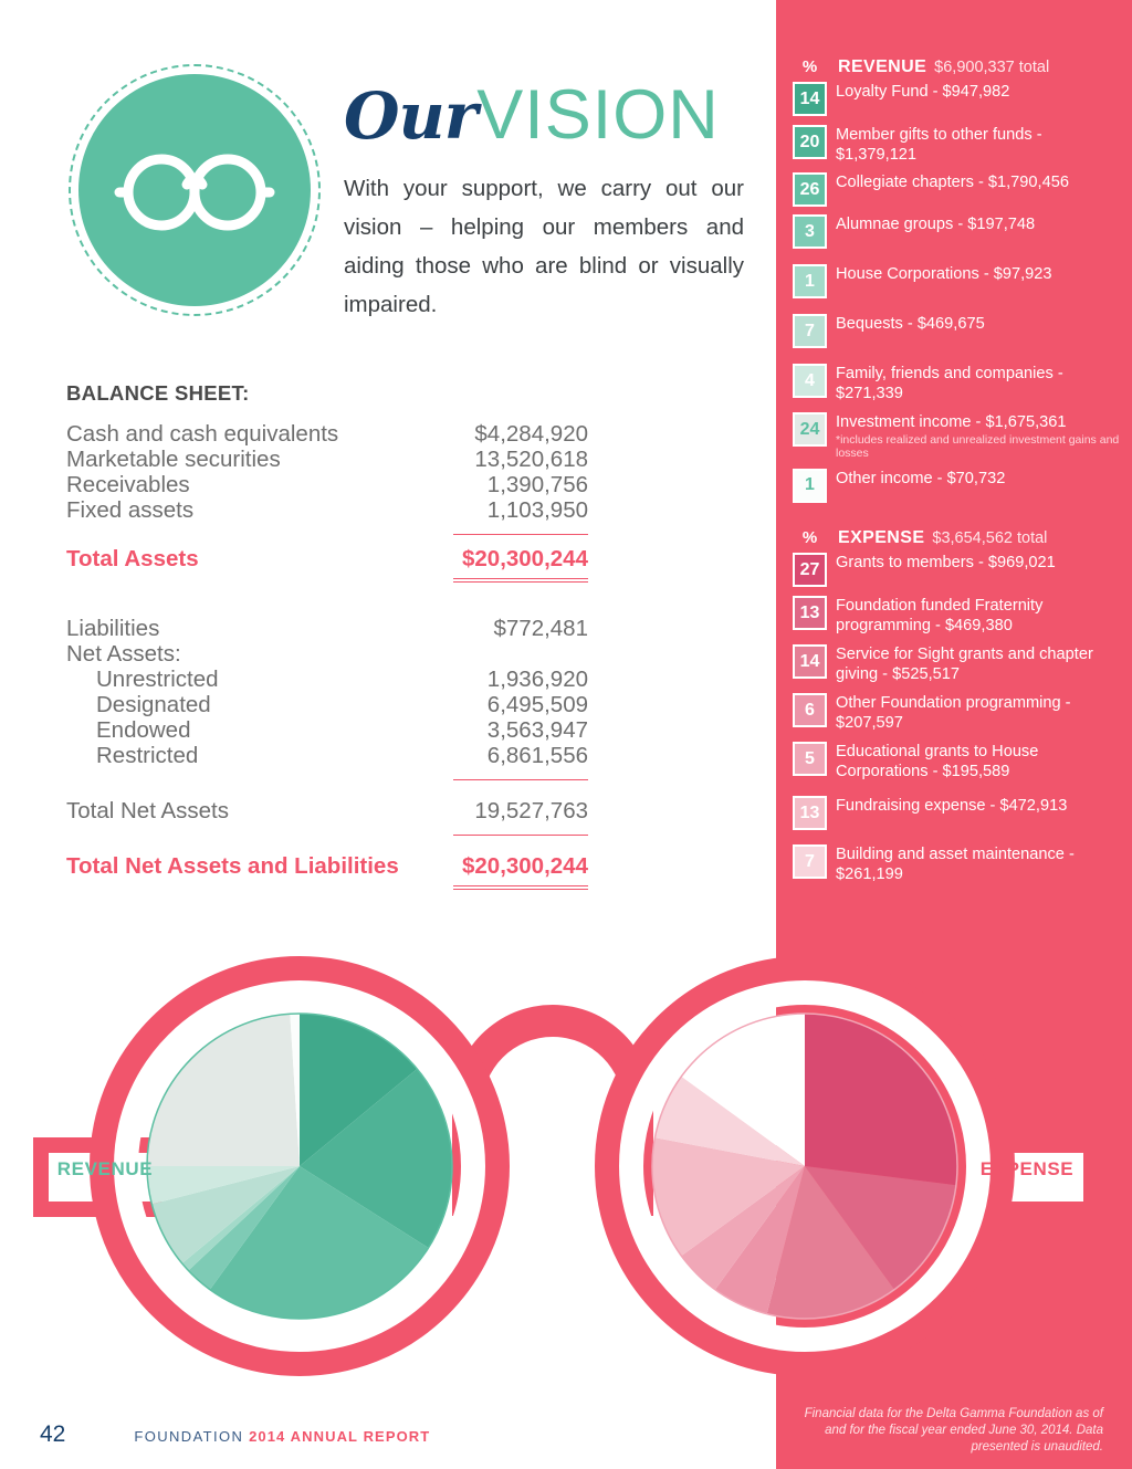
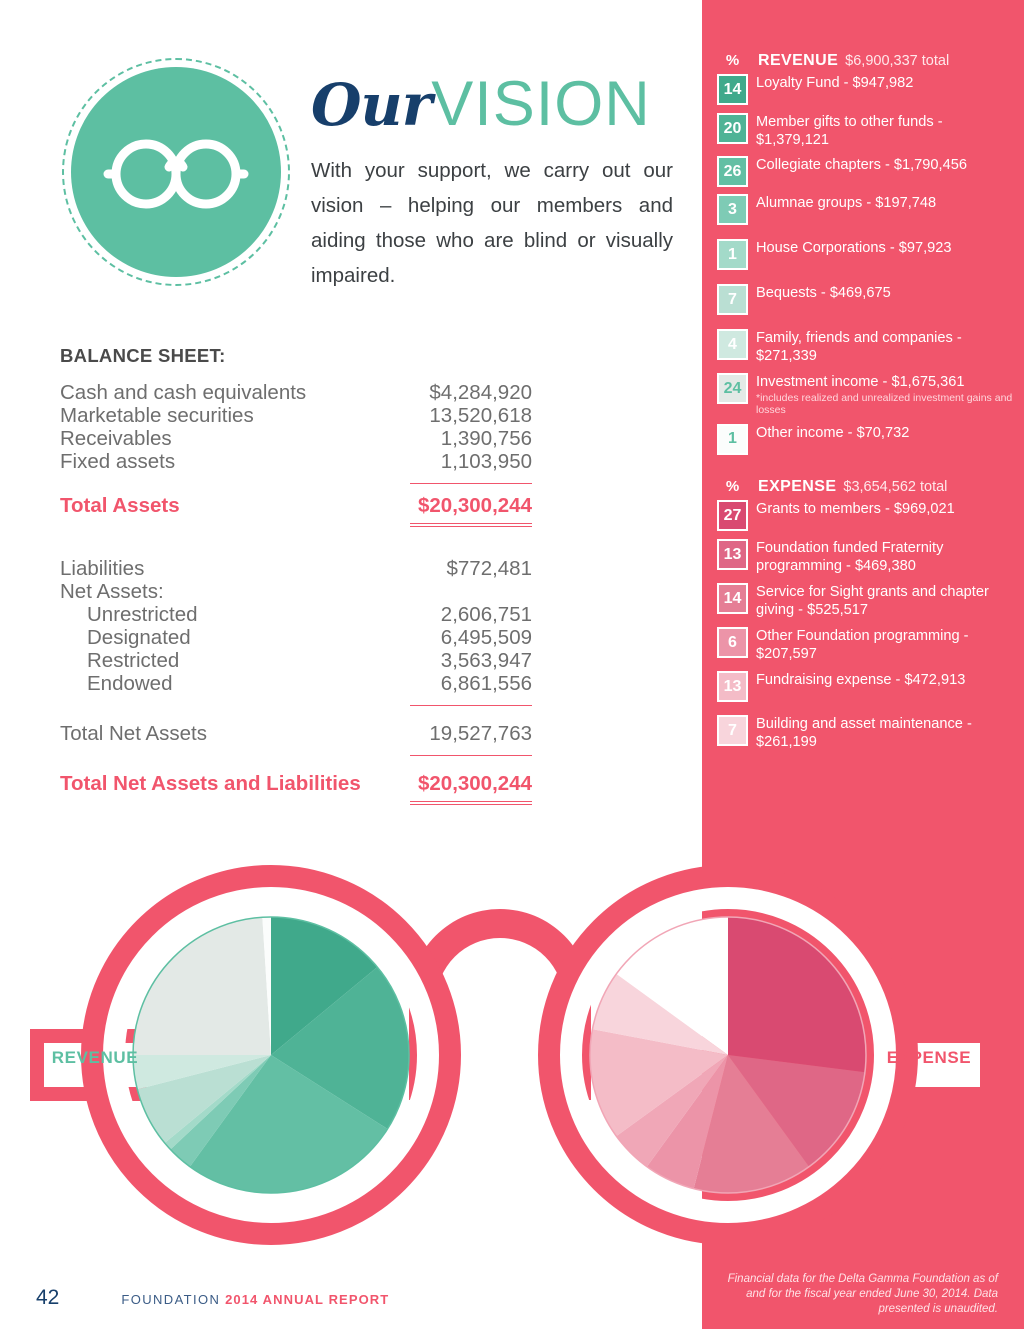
  OurVISION
  With your support, we carry out our vision – helping our members and aiding those who are blind or visually impaired.
  BALANCE SHEET:
  Cash and cash equivalents
  $4,284,920
  Marketable securities
  13,520,618
  Receivables
  1,390,756
  Fixed assets
  1,103,950
  Total Assets
  $20,300,244
  Liabilities
  $772,481
  Net Assets:
  Unrestricted
- 1,936,920
+ 2,606,751
  Designated
  6,495,509
- Endowed
+ Restricted
  3,563,947
- Restricted
+ Endowed
  6,861,556
  Total Net Assets
  19,527,763
  Total Net Assets and Liabilities
  $20,300,244
  %
  REVENUE
  $6,900,337 total
  14
  Loyalty Fund - $947,982
  20
  Member gifts to other funds - $1,379,121
  26
  Collegiate chapters - $1,790,456
  3
  Alumnae groups - $197,748
  1
  House Corporations - $97,923
  7
  Bequests - $469,675
  4
  Family, friends and companies - $271,339
  24
  Investment income - $1,675,361
  *includes realized and unrealized investment gains and losses
  1
  Other income - $70,732
  %
  EXPENSE
  $3,654,562 total
  27
  Grants to members - $969,021
  13
  Foundation funded Fraternity programming - $469,380
  14
  Service for Sight grants and chapter giving - $525,517
  6
  Other Foundation programming - $207,597
- 5
- Educational grants to House Corporations - $195,589
  13
  Fundraising expense - $472,913
  7
  Building and asset maintenance - $261,199
  REVENUE
  EXPENSE
  42
  FOUNDATION 2014 ANNUAL REPORT
  Financial data for the Delta Gamma Foundation as of and for the fiscal year ended June 30, 2014. Data presented is unaudited.
